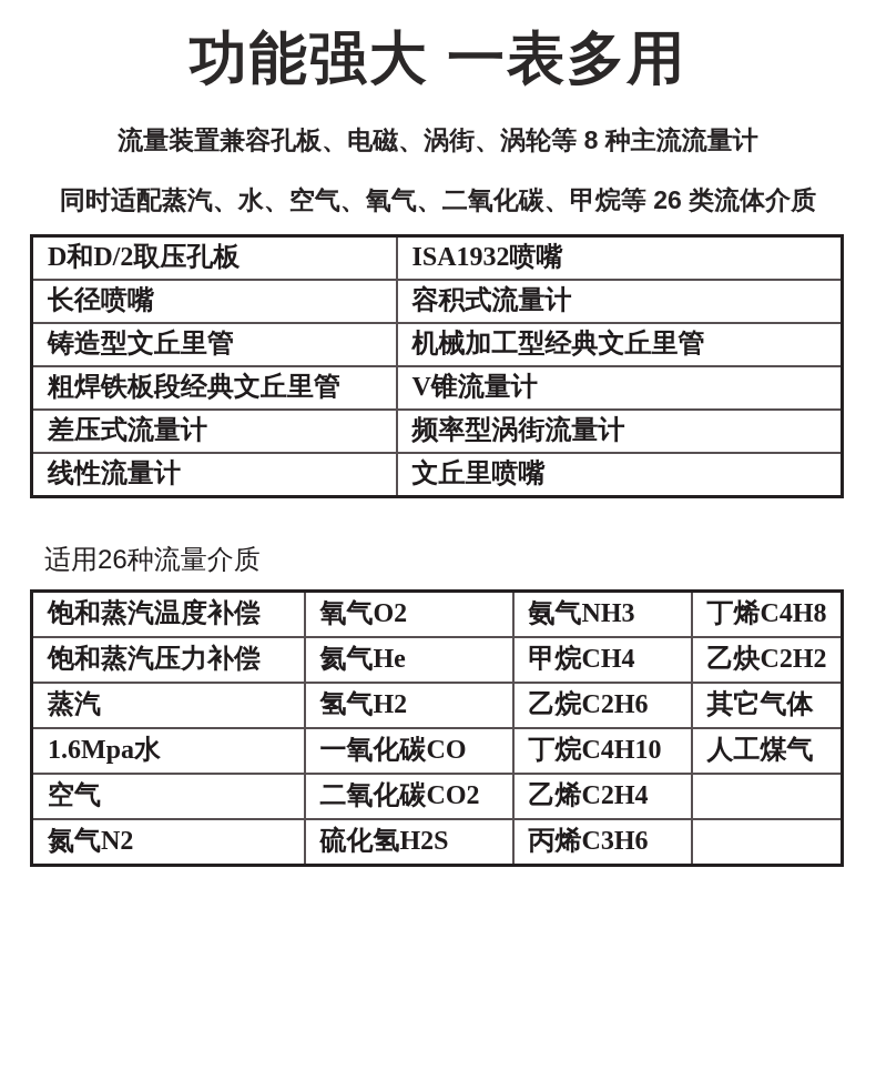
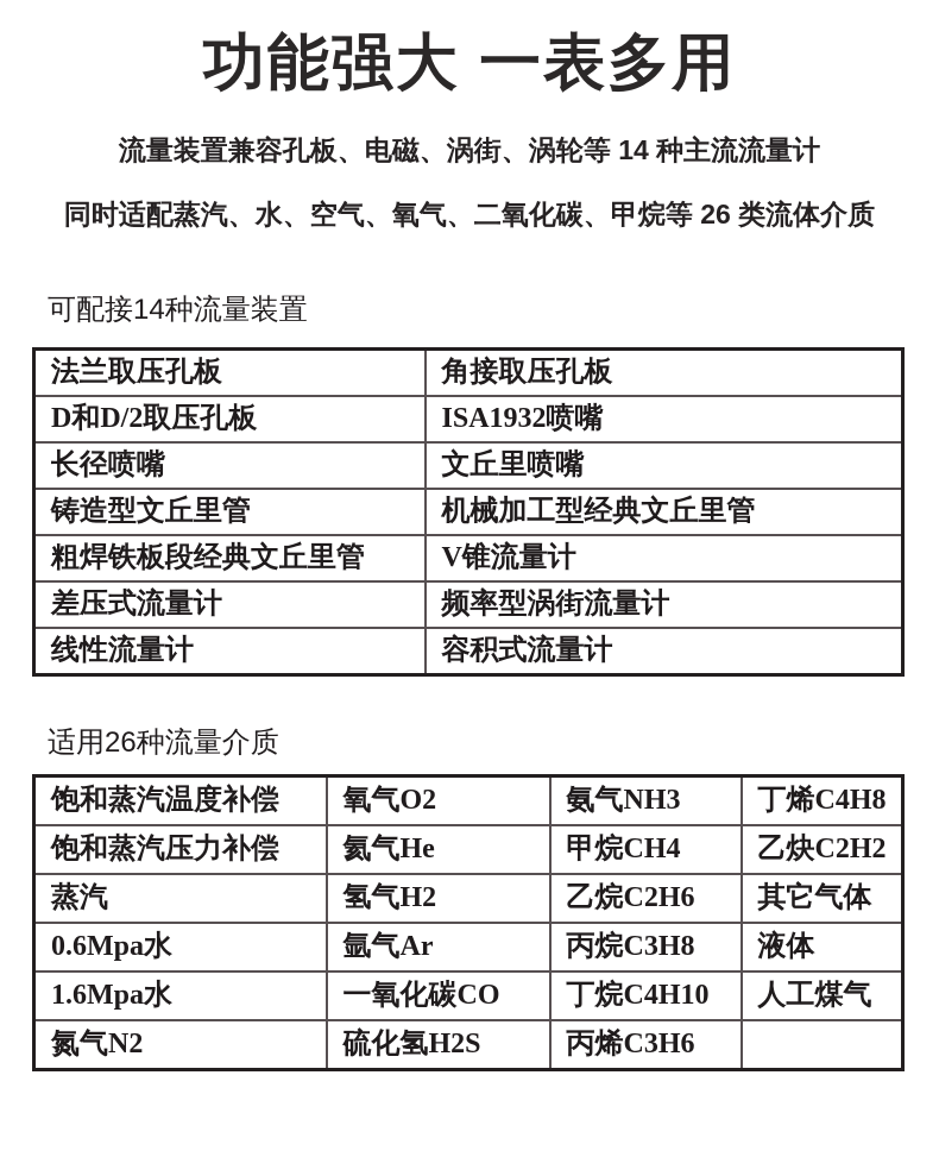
  功能强大 一表多用
- 流量装置兼容孔板、电磁、涡街、涡轮等 8 种主流流量计
+ 流量装置兼容孔板、电磁、涡街、涡轮等 14 种主流流量计
  同时适配蒸汽、水、空气、氧气、二氧化碳、甲烷等 26 类流体介质
+ 可配接14种流量装置
+ 法兰取压孔板	角接取压孔板
  D和D/2取压孔板	ISA1932喷嘴
- 长径喷嘴	容积式流量计
+ 长径喷嘴	文丘里喷嘴
  铸造型文丘里管	机械加工型经典文丘里管
  粗焊铁板段经典文丘里管	V锥流量计
  差压式流量计	频率型涡街流量计
- 线性流量计	文丘里喷嘴
+ 线性流量计	容积式流量计
  适用26种流量介质
  饱和蒸汽温度补偿	氧气O2	氨气NH3	丁烯C4H8
  饱和蒸汽压力补偿	氦气He	甲烷CH4	乙炔C2H2
  蒸汽	氢气H2	乙烷C2H6	其它气体
+ 0.6Mpa水	氩气Ar	丙烷C3H8	液体
  1.6Mpa水	一氧化碳CO	丁烷C4H10	人工煤气
- 空气	二氧化碳CO2	乙烯C2H4
  氮气N2	硫化氢H2S	丙烯C3H6
